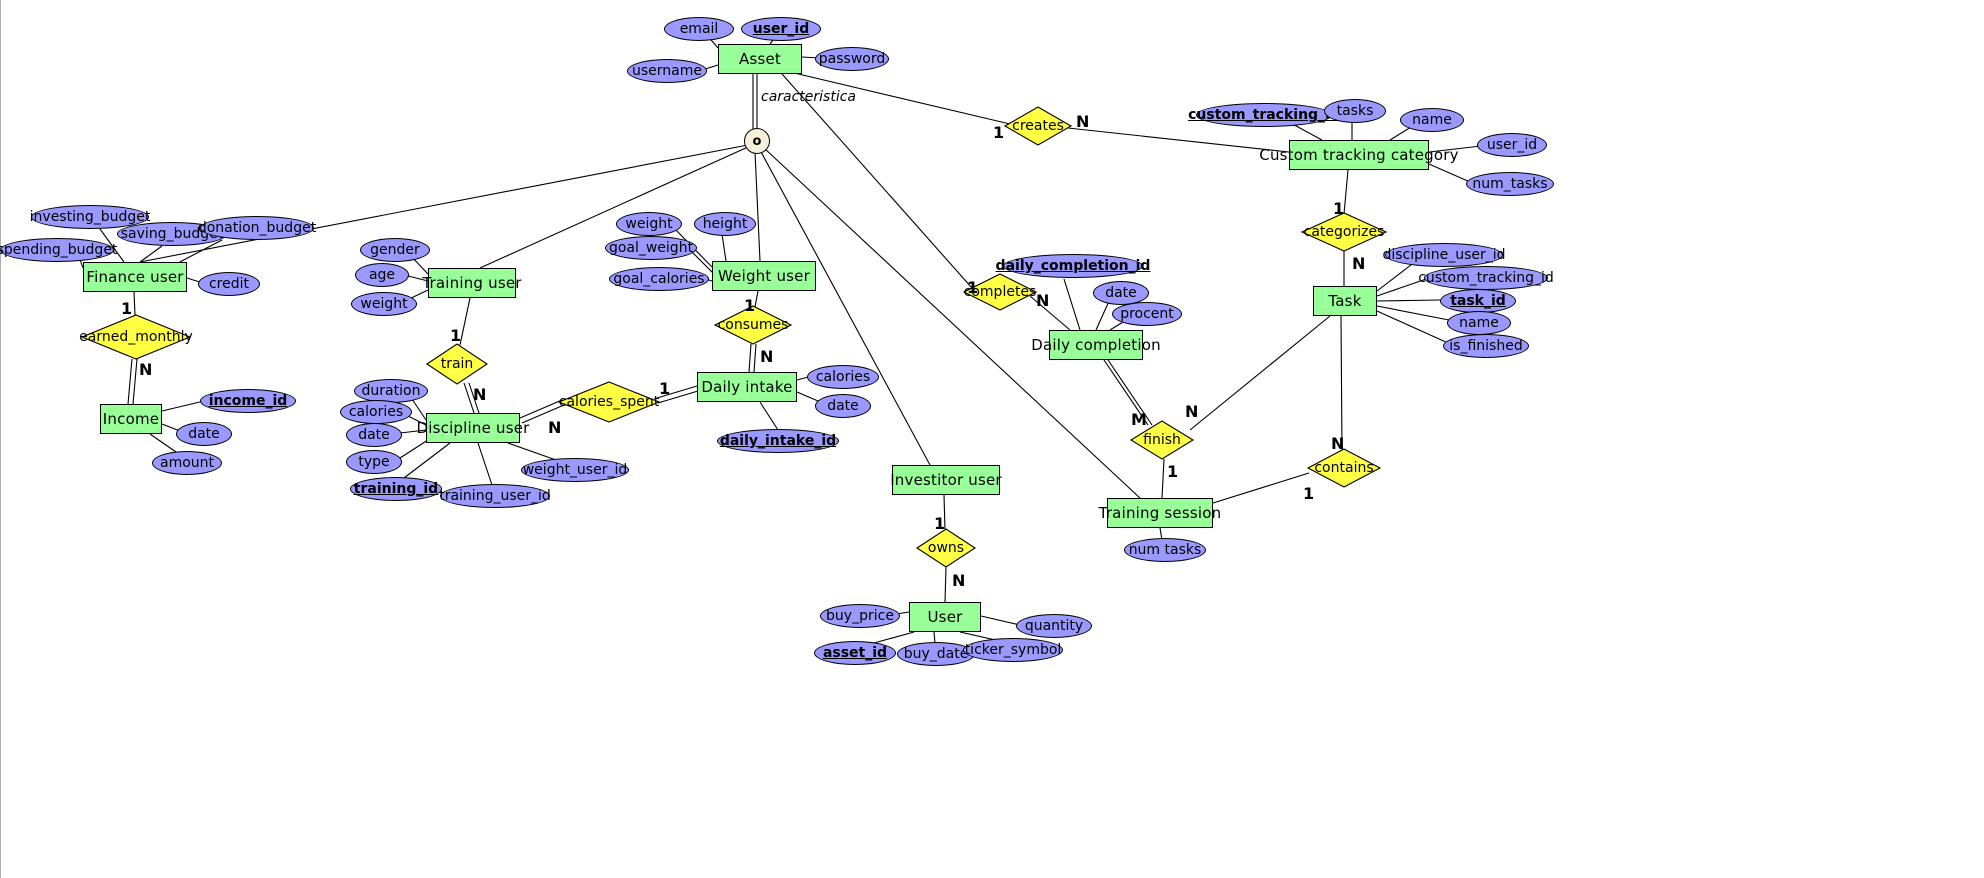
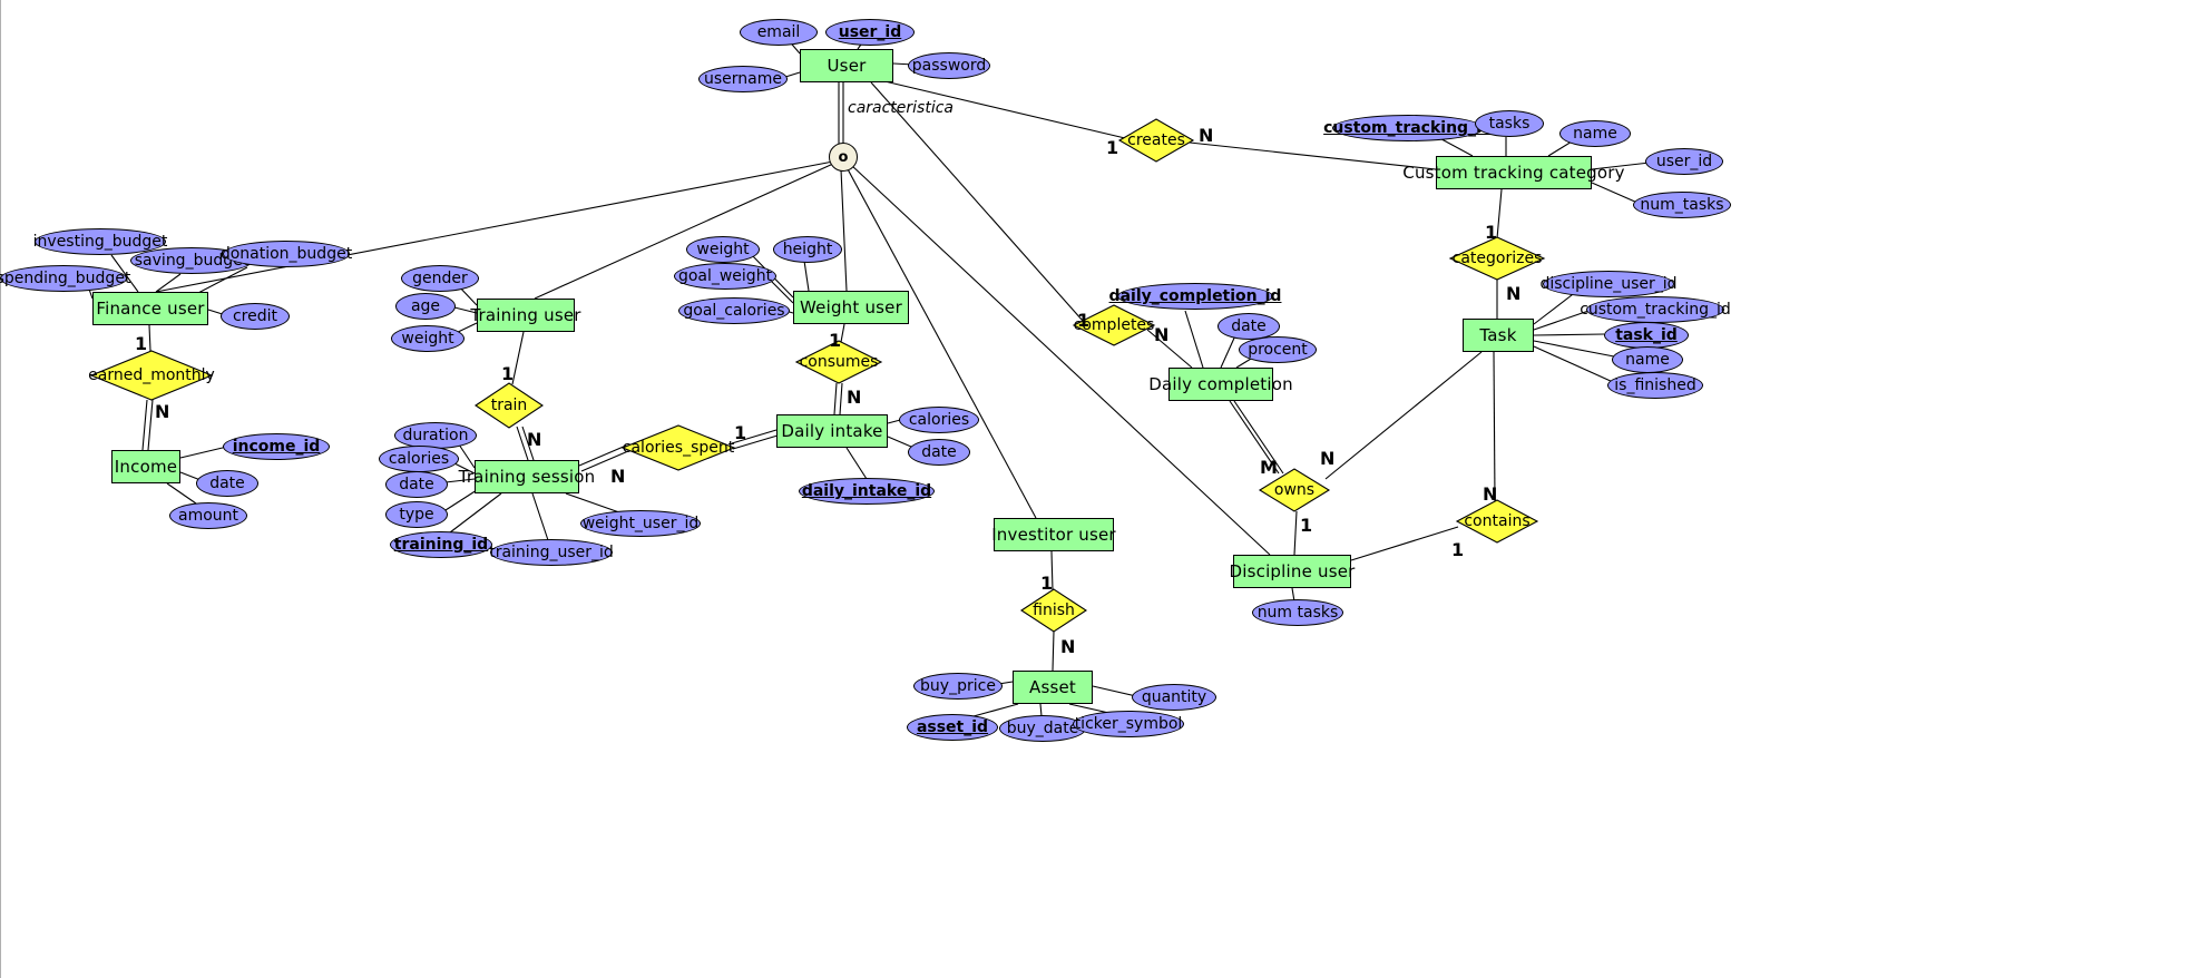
- Asset
+ User
  Finance user
  Income
  Training user
- Discipline user
+ Training session
  Weight user
  Daily intake
  Investitor user
- User
+ Asset
  Daily completion
- Training session
+ Discipline user
  Task
  Custom tracking category
  email
  user_id
  password
  username
  investing_budget
  saving_budg
  donation_budget
  spending_budget
  credit
  income_id
  date
  amount
  gender
  age
  weight
  duration
  calories
  date
  type
  training_id
  training_user_id
  weight_user_id
  weight
  height
  goal_weight
  goal_calories
  calories
  date
  daily_intake_id
  buy_price
  quantity
  asset_id
  buy_date
  ticker_symbol
  daily_completion_id
  date
  procent
  num tasks
  custom_tracking_
  tasks
  name
  user_id
  num_tasks
  discipline_user_id
  custom_tracking_id
  task_id
  name
  is_finished
  earned_monthly
  train
  calories_spent
  consumes
- owns
+ finish
  creates
  completes
- finish
+ owns
  categorizes
  contains
  o
  caracteristica
  1
  N
  1
  N
  N
  1
  1
  N
  1
  N
  1
  N
  1
  N
  M
  N
  1
  1
  N
  N
  1
